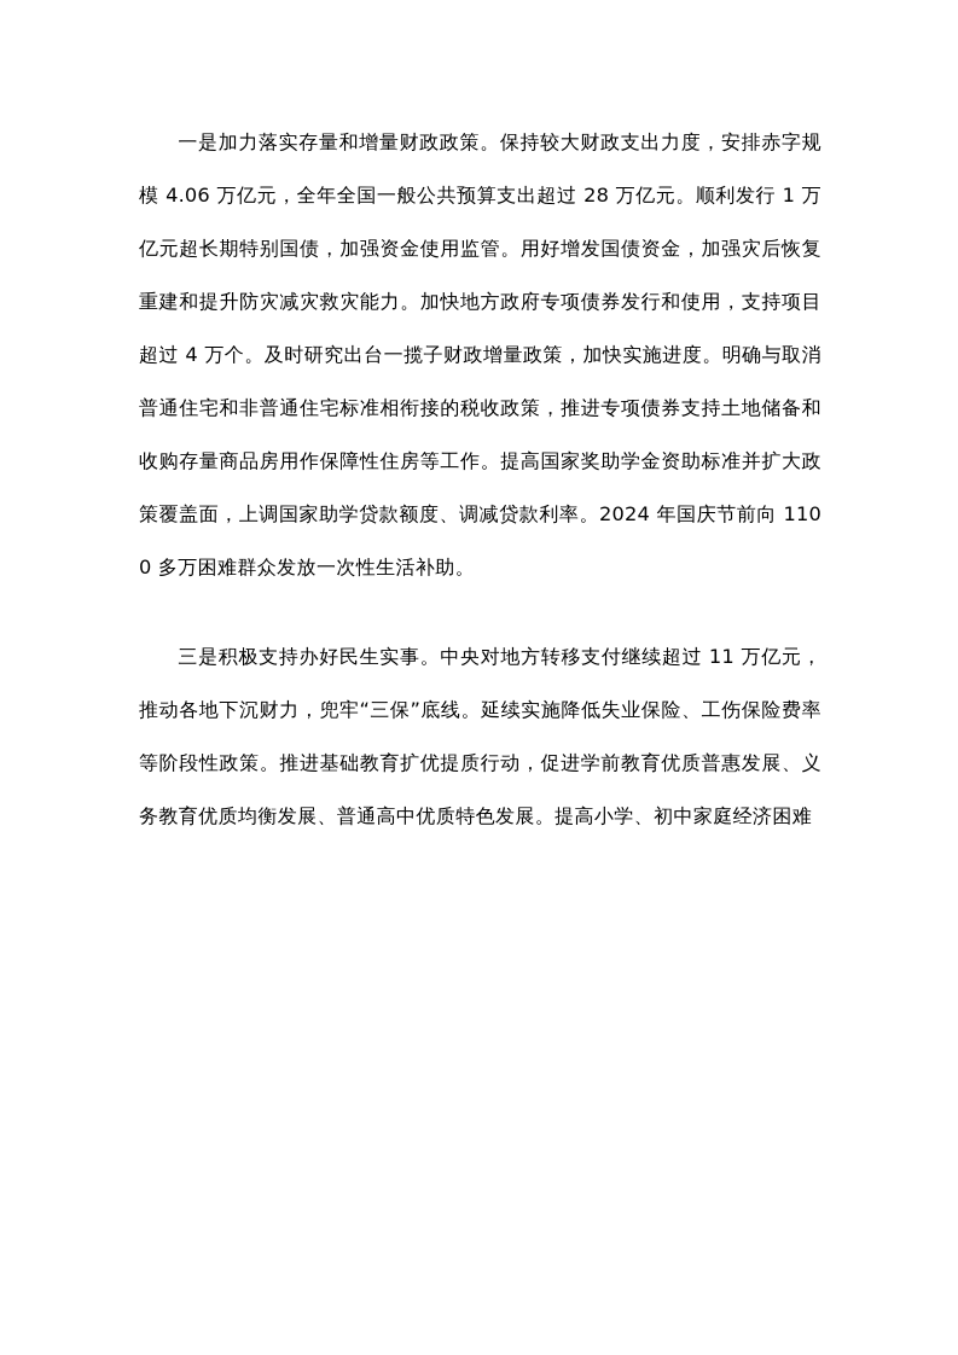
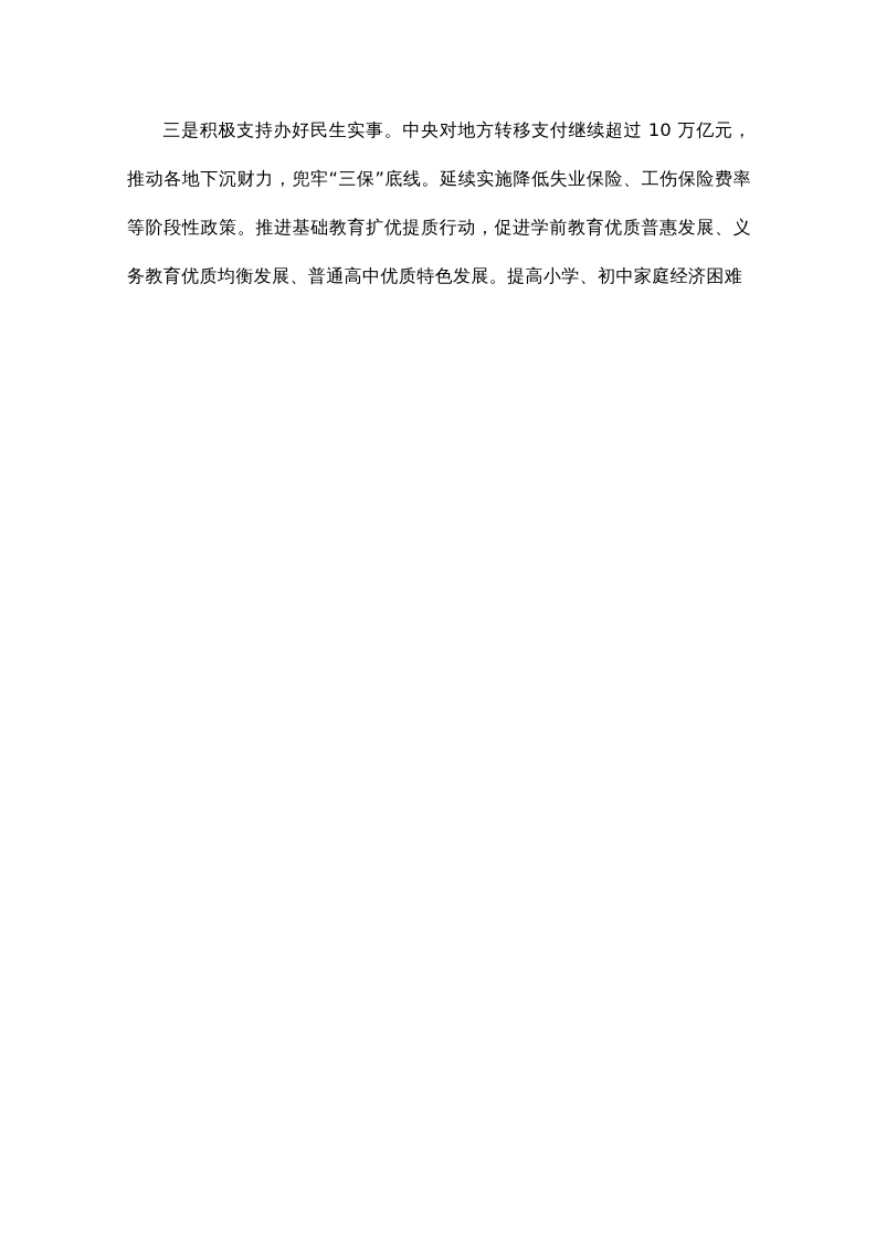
- 一是加力落实存量和增量财政政策。保持较大财政支出力度，安排赤字规模 4.06 万亿元，全年全国一般公共预算支出超过 28 万亿元。顺利发行 1 万亿元超长期特别国债，加强资金使用监管。用好增发国债资金，加强灾后恢复重建和提升防灾减灾救灾能力。加快地方政府专项债券发行和使用，支持项目超过 4 万个。及时研究出台一揽子财政增量政策，加快实施进度。明确与取消普通住宅和非普通住宅标准相衔接的税收政策，推进专项债券支持土地储备和收购存量商品房用作保障性住房等工作。提高国家奖助学金资助标准并扩大政策覆盖面，上调国家助学贷款额度、调减贷款利率。2024 年国庆节前向 1100 多万困难群众发放一次性生活补助。
- 三是积极支持办好民生实事。中央对地方转移支付继续超过 11 万亿元，推动各地下沉财力，兜牢“三保”底线。延续实施降低失业保险、工伤保险费率等阶段性政策。推进基础教育扩优提质行动，促进学前教育优质普惠发展、义务教育优质均衡发展、普通高中优质特色发展。提高小学、初中家庭经济困难
+ 三是积极支持办好民生实事。中央对地方转移支付继续超过 10 万亿元，推动各地下沉财力，兜牢“三保”底线。延续实施降低失业保险、工伤保险费率等阶段性政策。推进基础教育扩优提质行动，促进学前教育优质普惠发展、义务教育优质均衡发展、普通高中优质特色发展。提高小学、初中家庭经济困难
